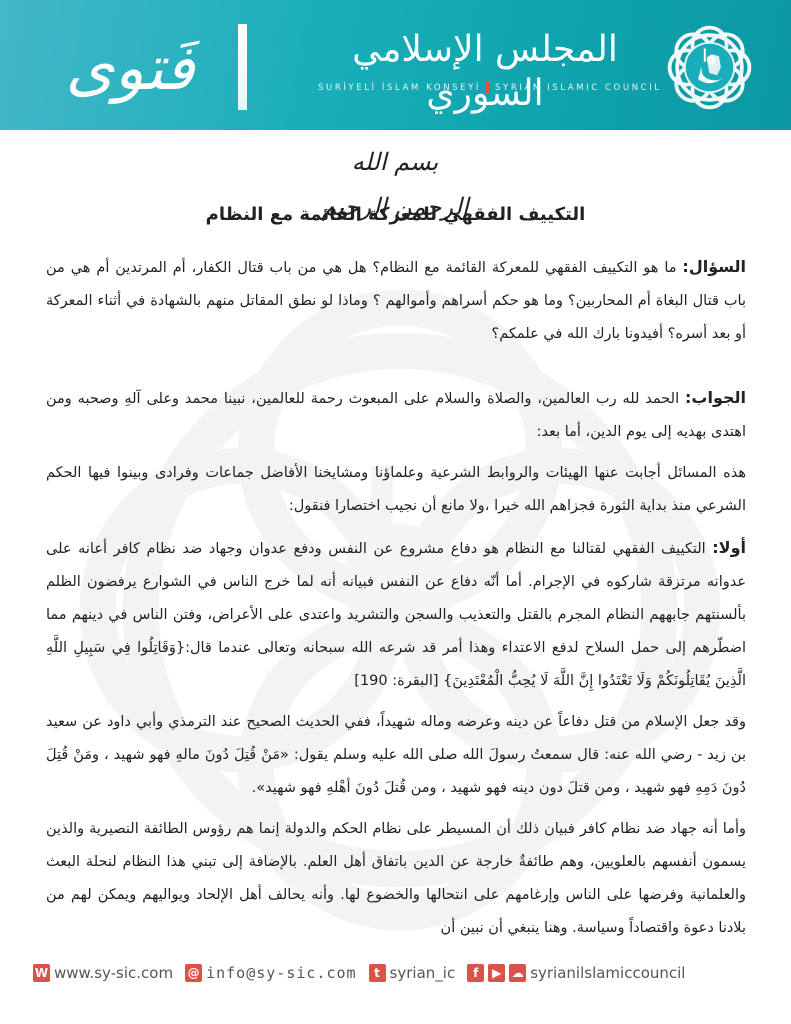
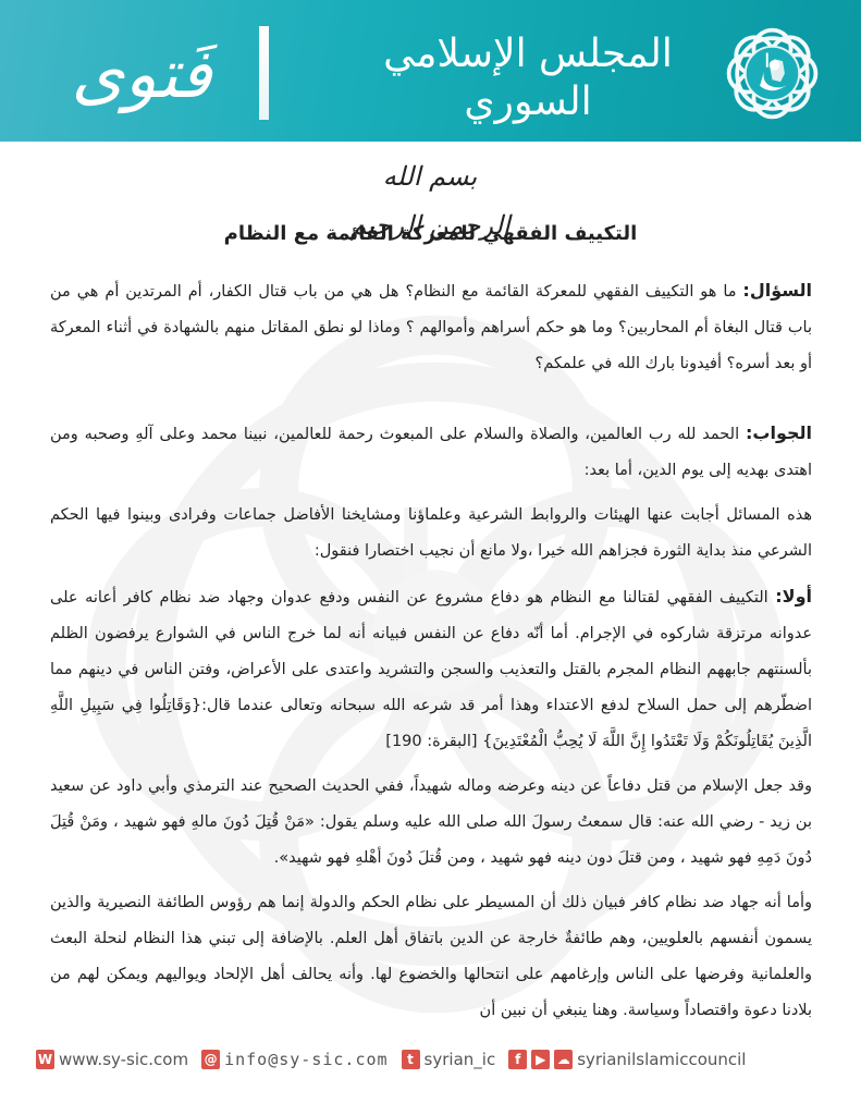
  فَتوى
  المجلس الإسلامي السوري
- SURİYELİ İSLAM KONSEYİ
- SYRIAN ISLAMIC COUNCIL
  بسم الله الرحمن الرحيم
  التكييف الفقهي للمعركة القائمة مع النظام
  السؤال: ما هو التكييف الفقهي للمعركة القائمة مع النظام؟ هل هي من باب قتال الكفار، أم المرتدين أم هي من باب قتال البغاة أم المحاربين؟ وما هو حكم أسراهم وأموالهم ؟ وماذا لو نطق المقاتل منهم بالشهادة في أثناء المعركة أو بعد أسره؟ أفيدونا بارك الله في علمكم؟
  الجواب: الحمد لله رب العالمين، والصلاة والسلام على المبعوث رحمة للعالمين، نبينا محمد وعلى آلهِ وصحبه ومن اهتدى بهديه إلى يوم الدين، أما بعد:
  هذه المسائل أجابت عنها الهيئات والروابط الشرعية وعلماؤنا ومشايخنا الأفاضل جماعات وفرادى وبينوا فيها الحكم الشرعي منذ بداية الثورة فجزاهم الله خيرا ،ولا مانع أن نجيب اختصارا فنقول:
  أولا: التكييف الفقهي لقتالنا مع النظام هو دفاع مشروع عن النفس ودفع عدوان وجهاد ضد نظام كافر أعانه على عدوانه مرتزقة شاركوه في الإجرام. أما أنّه دفاع عن النفس فبيانه أنه لما خرج الناس في الشوارع يرفضون الظلم بألسنتهم جابههم النظام المجرم بالقتل والتعذيب والسجن والتشريد واعتدى على الأعراض، وفتن الناس في دينهم مما اضطّرهم إلى حمل السلاح لدفع الاعتداء وهذا أمر قد شرعه الله سبحانه وتعالى عندما قال:{وَقَاتِلُوا فِي سَبِيلِ اللَّهِ الَّذِينَ يُقَاتِلُونَكُمْ وَلَا تَعْتَدُوا إِنَّ اللَّهَ لَا يُحِبُّ الْمُعْتَدِينَ} [البقرة: 190]
  وقد جعل الإسلام من قتل دفاعاً عن دينه وعرضه وماله شهيداً، ففي الحديث الصحيح عند الترمذي وأبي داود عن سعيد بن زيد - رضي الله عنه: قال سمعتُ رسولَ الله صلى الله عليه وسلم يقول: «مَنْ قُتِلَ دُونَ مالهِ فهو شهيد ، ومَنْ قُتِلَ دُونَ دَمِهِ فهو شهيد ، ومن قتلَ دون دينه فهو شهيد ، ومن قُتلَ دُونَ أهْلهِ فهو شهيد».
  وأما أنه جهاد ضد نظام كافر فبيان ذلك أن المسيطر على نظام الحكم والدولة إنما هم رؤوس الطائفة النصيرية والذين يسمون أنفسهم بالعلويين، وهم طائفةٌ خارجة عن الدين باتفاق أهل العلم. بالإضافة إلى تبني هذا النظام لنحلة البعث والعلمانية وفرضها على الناس وإرغامهم على انتحالها والخضوع لها. وأنه يحالف أهل الإلحاد ويواليهم ويمكن لهم من بلادنا دعوة واقتصاداً وسياسة. وهنا ينبغي أن نبين أن
  W
  www.sy-sic.com
  @
  info@sy-sic.com
  t
  syrian_ic
  f
  ▶
  ☁
  syrianilslamiccouncil
